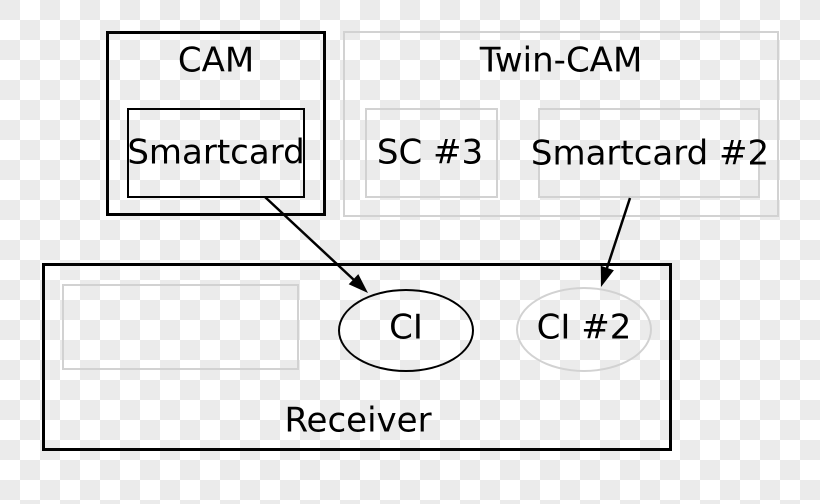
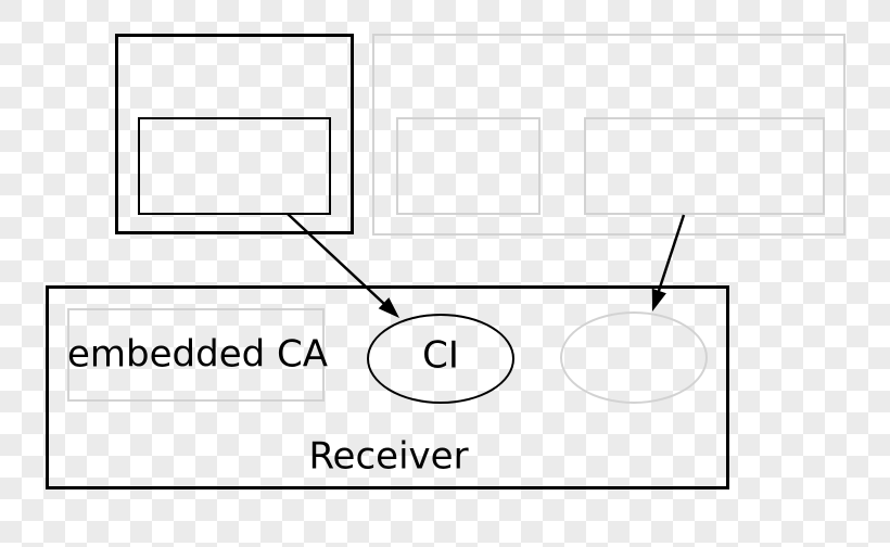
- CAM
- Smartcard
- Twin-CAM
- SC #3
- Smartcard #2
  Receiver
+ embedded CA
  CI
- CI #2
